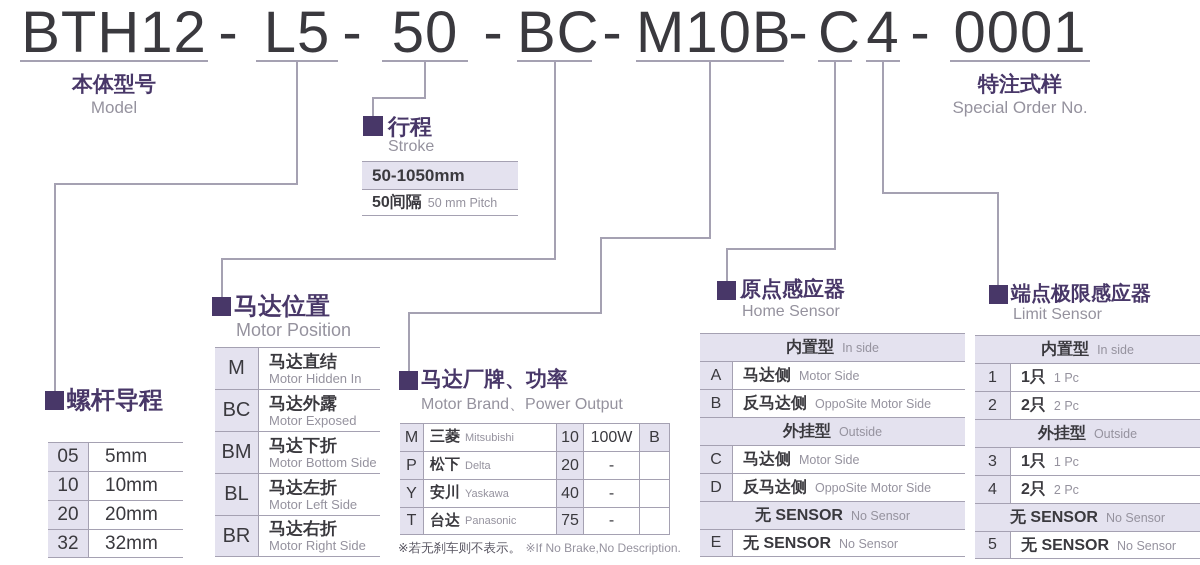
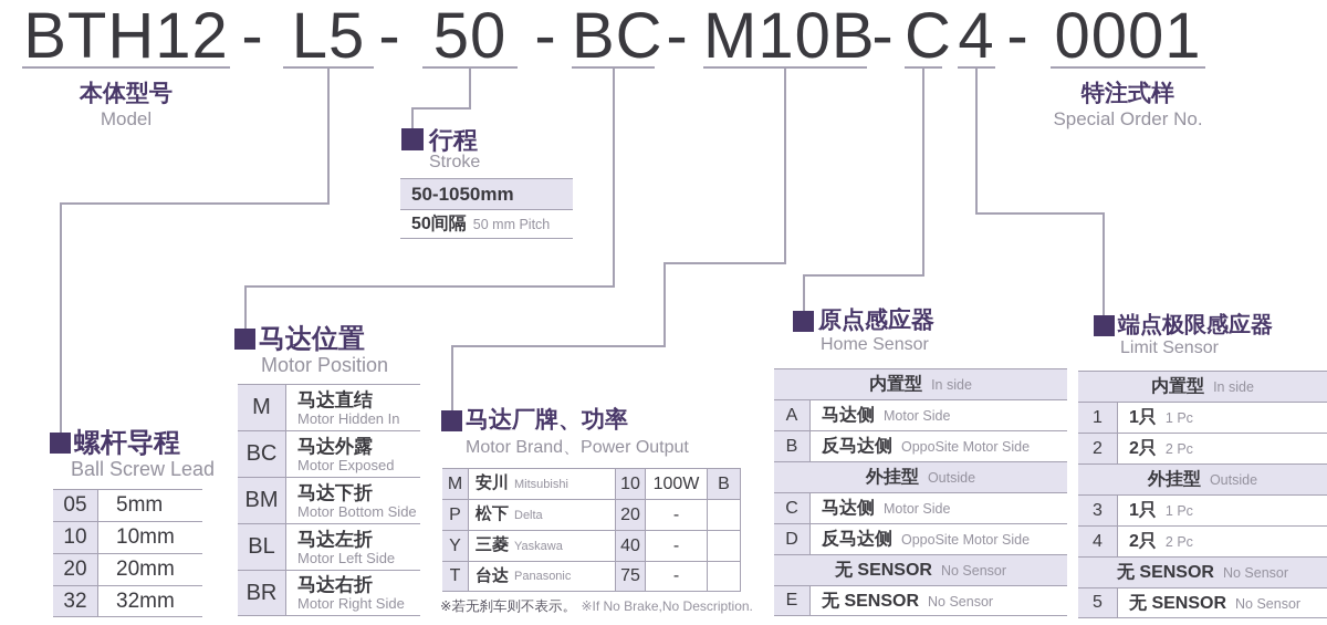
  BTH12
  -
  L5
  -
  50
  -
  BC
  -
  M10B
  -
  C
  4
  -
  0001
  本体型号
  Model
  特注式样
  Special Order No.
  行程
  Stroke
  50-1050mm
  50间隔
  50 mm Pitch
  螺杆导程
+ Ball Screw Lead
  05
  5mm
  10
  10mm
  20
  20mm
  32
  32mm
  马达位置
  Motor Position
  M
  马达直结
  Motor Hidden In
  BC
  马达外露
  Motor Exposed
  BM
  马达下折
  Motor Bottom Side
  BL
  马达左折
  Motor Left Side
  BR
  马达右折
  Motor Right Side
  马达厂牌、功率
  Motor Brand、Power Output
  M
- 三菱
+ 安川
  Mitsubishi
  10
  100W
  B
  P
  松下
  Delta
  20
  -
  Y
- 安川
+ 三菱
  Yaskawa
  40
  -
  T
  台达
  Panasonic
  75
  -
  ※若无刹车则不表示。 ※If No Brake,No Description.
  原点感应器
  Home Sensor
  内置型
  In side
  A
  马达侧
  Motor Side
  B
  反马达侧
  OppoSite Motor Side
  外挂型
  Outside
  C
  马达侧
  Motor Side
  D
  反马达侧
  OppoSite Motor Side
  无 SENSOR
  No Sensor
  E
  无 SENSOR
  No Sensor
  端点极限感应器
  Limit Sensor
  内置型
  In side
  1
  1只
  1 Pc
  2
  2只
  2 Pc
  外挂型
  Outside
  3
  1只
  1 Pc
  4
  2只
  2 Pc
  无 SENSOR
  No Sensor
  5
  无 SENSOR
  No Sensor
